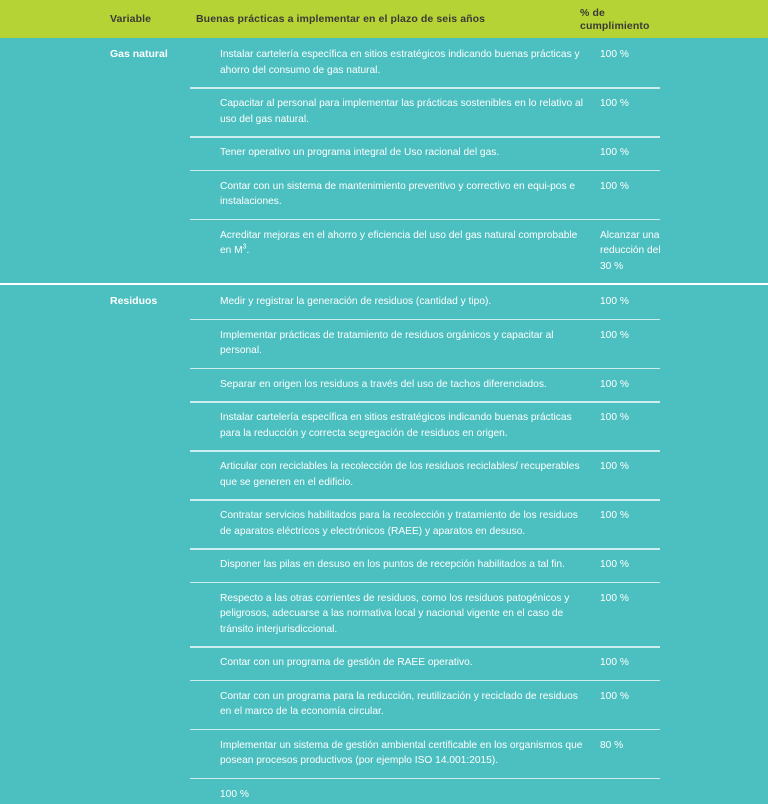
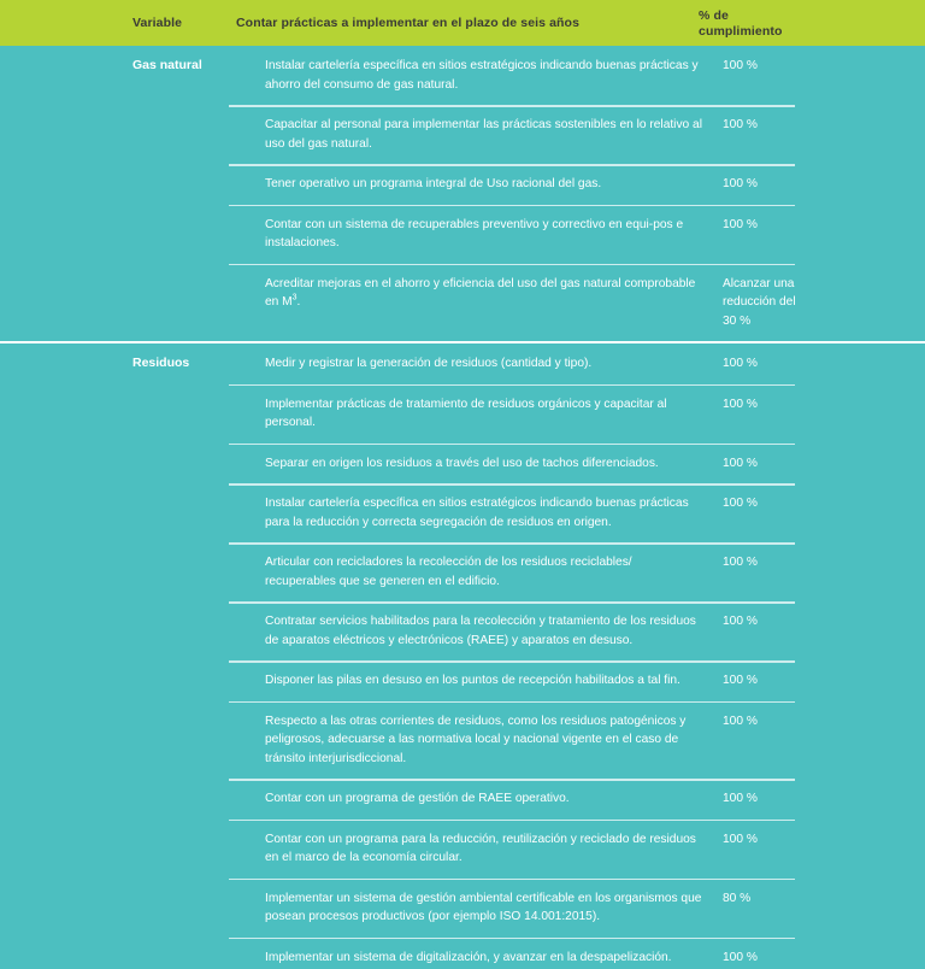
  Variable
- Buenas prácticas a implementar en el plazo de seis años
+ Contar prácticas a implementar en el plazo de seis años
  % de
  cumplimiento
  Gas natural
  Instalar cartelería específica en sitios estratégicos indicando buenas prácticas y ahorro del consumo de gas natural.
  100 %
  Capacitar al personal para implementar las prácticas sostenibles en lo relativo al uso del gas natural.
  100 %
  Tener operativo un programa integral de Uso racional del gas.
  100 %
- Contar con un sistema de mantenimiento preventivo y correctivo en equi-pos e instalaciones.
+ Contar con un sistema de recuperables preventivo y correctivo en equi-pos e instalaciones.
  100 %
  Acreditar mejoras en el ahorro y eficiencia del uso del gas natural comprobable en M .
  Alcanzar una
  reducción del
  30 %
  Residuos
  Medir y registrar la generación de residuos (cantidad y tipo).
  100 %
  Implementar prácticas de tratamiento de residuos orgánicos y capacitar al personal.
  100 %
  Separar en origen los residuos a través del uso de tachos diferenciados.
  100 %
  Instalar cartelería específica en sitios estratégicos indicando buenas prácticas para la reducción y correcta segregación de residuos en origen.
  100 %
- Articular con reciclables la recolección de los residuos reciclables/ recuperables que se generen en el edificio.
+ Articular con recicladores la recolección de los residuos reciclables/ recuperables que se generen en el edificio.
  100 %
  Contratar servicios habilitados para la recolección y tratamiento de los residuos de aparatos eléctricos y electrónicos (RAEE) y aparatos en desuso.
  100 %
  Disponer las pilas en desuso en los puntos de recepción habilitados a tal fin.
  100 %
  Respecto a las otras corrientes de residuos, como los residuos patogénicos y peligrosos, adecuarse a las normativa local y nacional vigente en el caso de tránsito interjurisdiccional.
  100 %
  Contar con un programa de gestión de RAEE operativo.
  100 %
  Contar con un programa para la reducción, reutilización y reciclado de residuos en el marco de la economía circular.
  100 %
  Implementar un sistema de gestión ambiental certificable en los organismos que posean procesos productivos (por ejemplo ISO 14.001:2015).
  80 %
+ Implementar un sistema de digitalización, y avanzar en la despapelización.
  100 %
